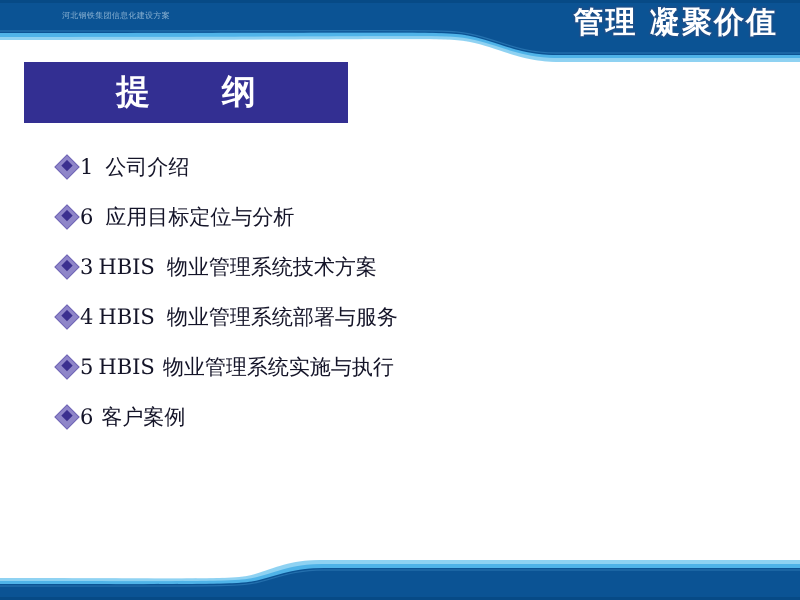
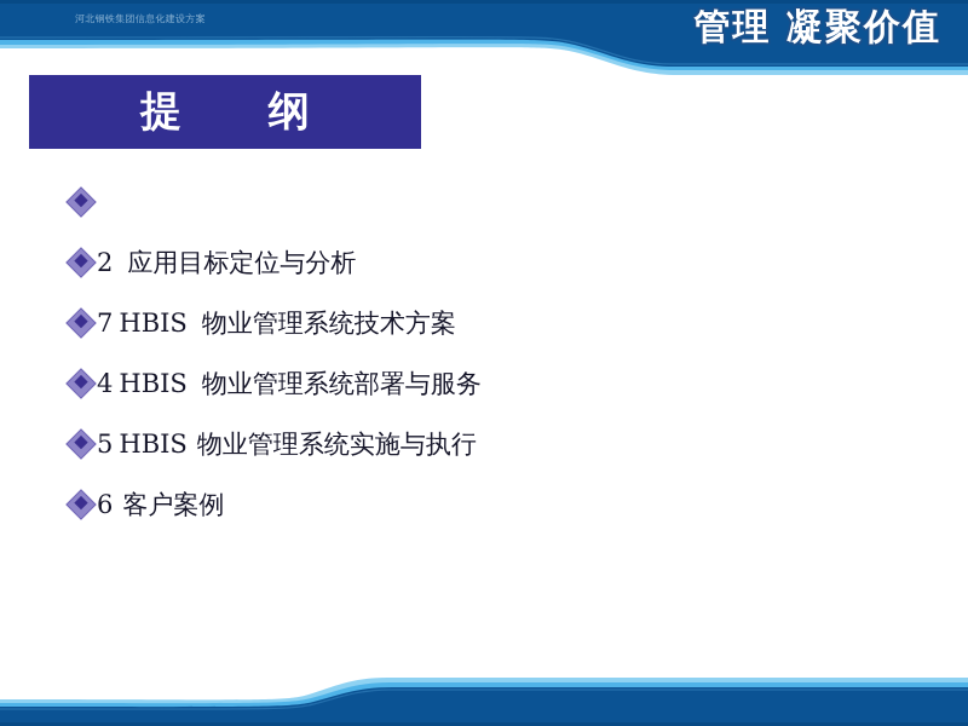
  河北钢铁集团信息化建设方案
  管理 凝聚价值
  提 纲
- 1 公司介绍
- 6 应用目标定位与分析
+ 2 应用目标定位与分析
- 3 HBIS 物业管理系统技术方案
+ 7 HBIS 物业管理系统技术方案
  4 HBIS 物业管理系统部署与服务
  5 HBIS 物业管理系统实施与执行
  6 客户案例
